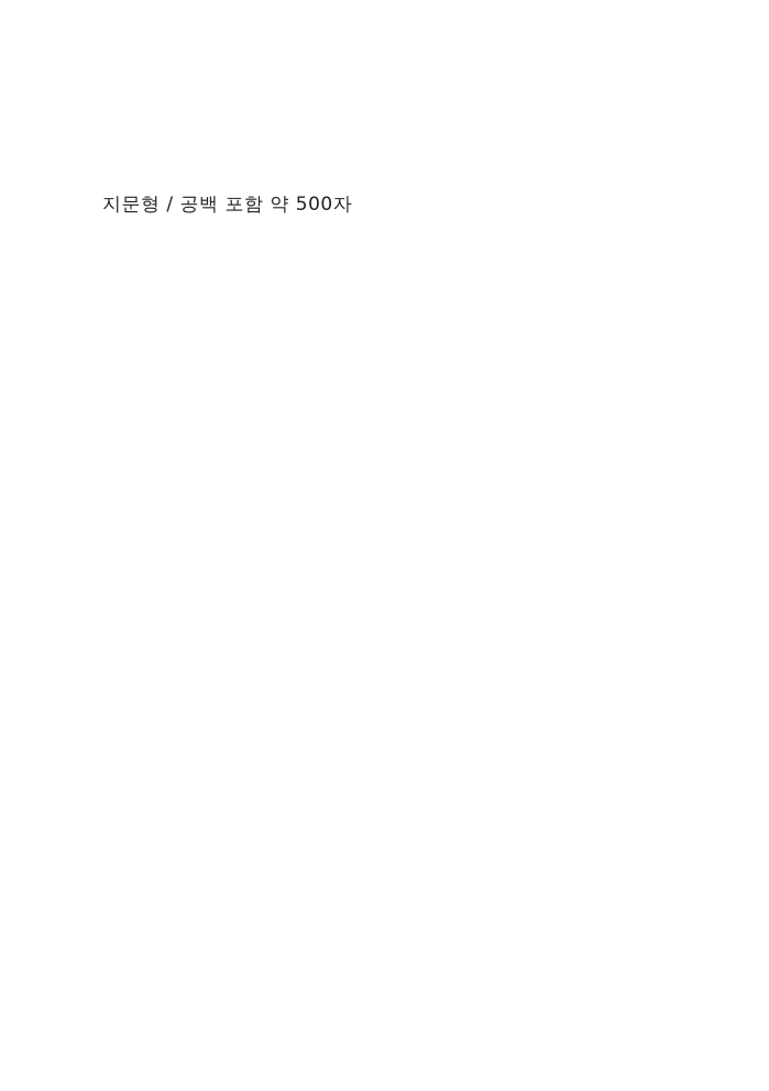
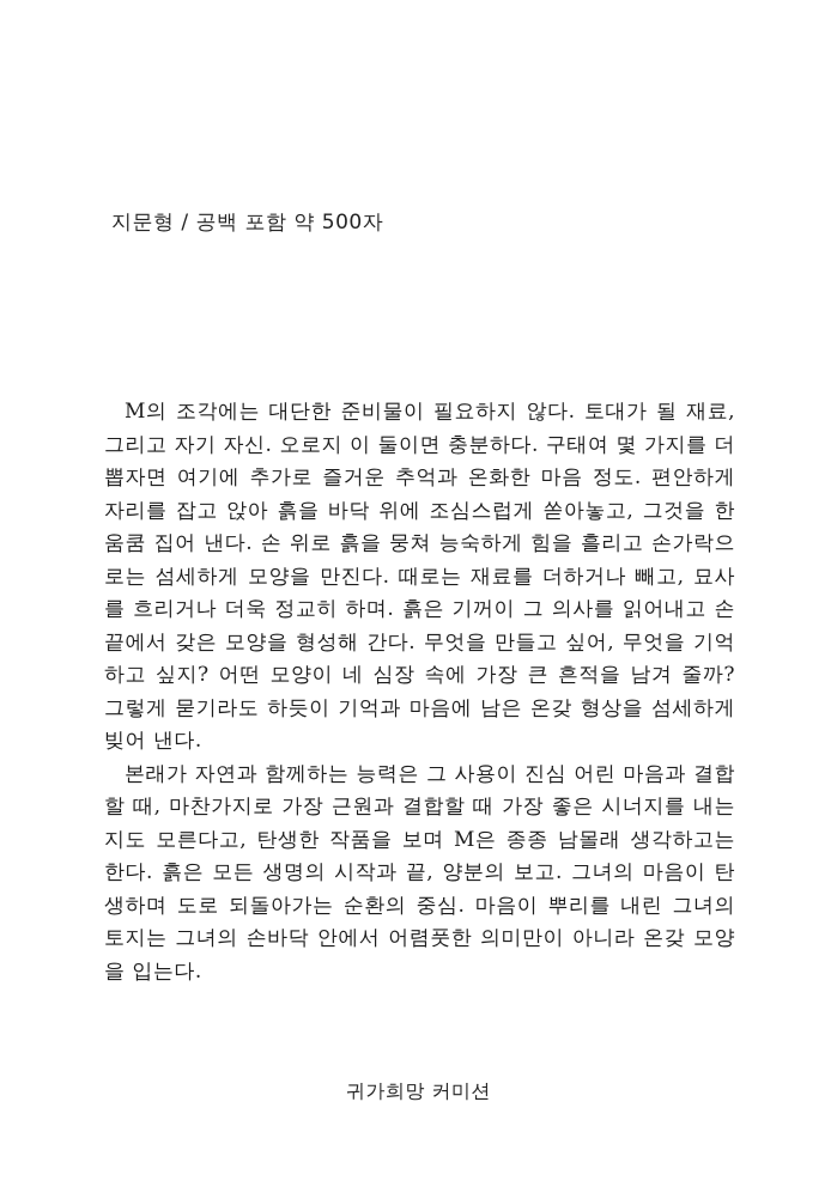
  지문형 / 공백 포함 약 500자
+ M의 조각에는 대단한 준비물이 필요하지 않다. 토대가 될 재료, 그리고 자기 자신. 오로지 이 둘이면 충분하다. 구태여 몇 가지를 더 뽑자면 여기에 추가로 즐거운 추억과 온화한 마음 정도. 편안하게 자리를 잡고 앉아 흙을 바닥 위에 조심스럽게 쏟아놓고, 그것을 한 움쿰 집어 낸다. 손 위로 흙을 뭉쳐 능숙하게 힘을 흘리고 손가락으로는 섬세하게 모양을 만진다. 때로는 재료를 더하거나 빼고, 묘사를 흐리거나 더욱 정교히 하며. 흙은 기꺼이 그 의사를 읽어내고 손끝에서 갖은 모양을 형성해 간다. 무엇을 만들고 싶어, 무엇을 기억하고 싶지? 어떤 모양이 네 심장 속에 가장 큰 흔적을 남겨 줄까? 그렇게 묻기라도 하듯이 기억과 마음에 남은 온갖 형상을 섬세하게 빚어 낸다.
+ 본래가 자연과 함께하는 능력은 그 사용이 진심 어린 마음과 결합할 때, 마찬가지로 가장 근원과 결합할 때 가장 좋은 시너지를 내는지도 모른다고, 탄생한 작품을 보며 M은 종종 남몰래 생각하고는 한다. 흙은 모든 생명의 시작과 끝, 양분의 보고. 그녀의 마음이 탄생하며 도로 되돌아가는 순환의 중심. 마음이 뿌리를 내린 그녀의 토지는 그녀의 손바닥 안에서 어렴풋한 의미만이 아니라 온갖 모양을 입는다.
+ 귀가희망 커미션
